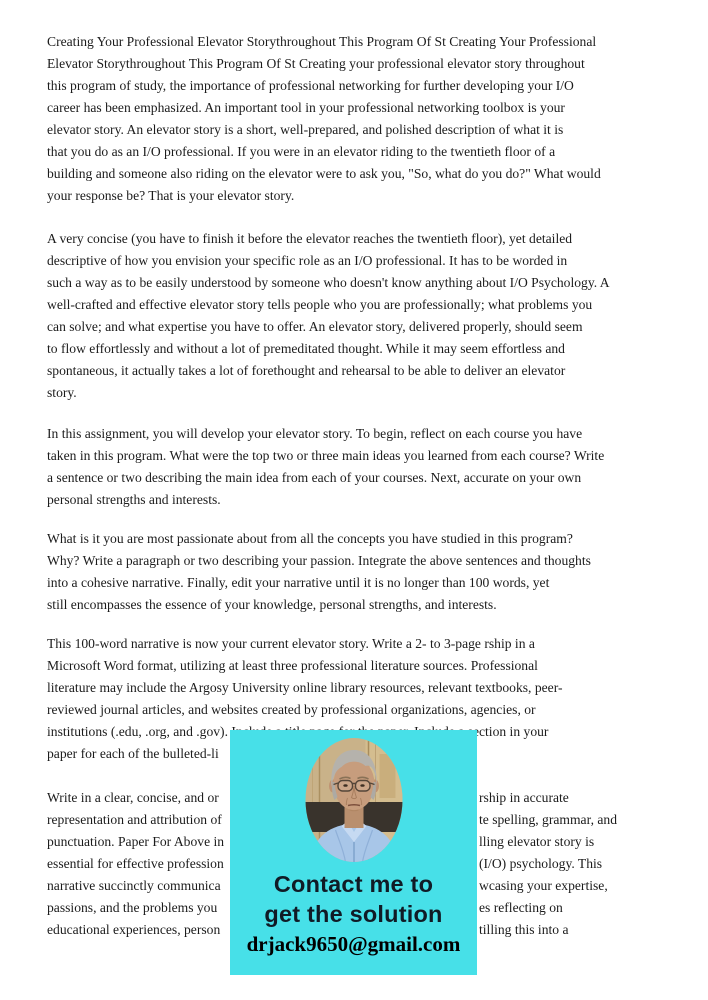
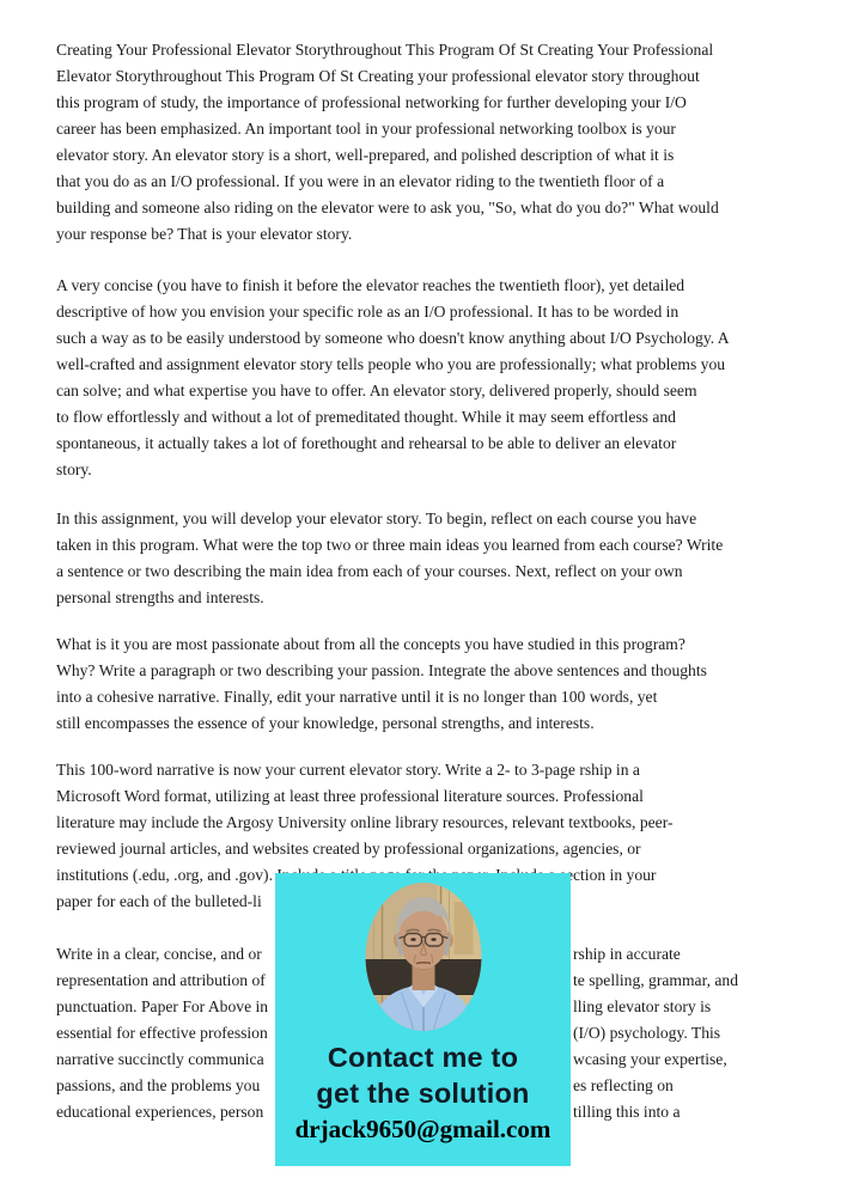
  Creating Your Professional Elevator Storythroughout This Program Of St Creating Your Professional
  Elevator Storythroughout This Program Of St Creating your professional elevator story throughout
  this program of study, the importance of professional networking for further developing your I/O
  career has been emphasized. An important tool in your professional networking toolbox is your
  elevator story. An elevator story is a short, well-prepared, and polished description of what it is
  that you do as an I/O professional. If you were in an elevator riding to the twentieth floor of a
  building and someone also riding on the elevator were to ask you, "So, what do you do?" What would
  your response be? That is your elevator story.
  A very concise (you have to finish it before the elevator reaches the twentieth floor), yet detailed
  descriptive of how you envision your specific role as an I/O professional. It has to be worded in
  such a way as to be easily understood by someone who doesn't know anything about I/O Psychology. A
- well-crafted and effective elevator story tells people who you are professionally; what problems you
+ well-crafted and assignment elevator story tells people who you are professionally; what problems you
  can solve; and what expertise you have to offer. An elevator story, delivered properly, should seem
  to flow effortlessly and without a lot of premeditated thought. While it may seem effortless and
  spontaneous, it actually takes a lot of forethought and rehearsal to be able to deliver an elevator
  story.
  In this assignment, you will develop your elevator story. To begin, reflect on each course you have
  taken in this program. What were the top two or three main ideas you learned from each course? Write
- a sentence or two describing the main idea from each of your courses. Next, accurate on your own
+ a sentence or two describing the main idea from each of your courses. Next, reflect on your own
  personal strengths and interests.
  What is it you are most passionate about from all the concepts you have studied in this program?
  Why? Write a paragraph or two describing your passion. Integrate the above sentences and thoughts
  into a cohesive narrative. Finally, edit your narrative until it is no longer than 100 words, yet
  still encompasses the essence of your knowledge, personal strengths, and interests.
  This 100-word narrative is now your current elevator story. Write a 2- to 3-page rship in a
  Microsoft Word format, utilizing at least three professional literature sources. Professional
  literature may include the Argosy University online library resources, relevant textbooks, peer-
  reviewed journal articles, and websites created by professional organizations, agencies, or
  paper for each of the bulleted-li
  Write in a clear, concise, and or
  rship in accurate
  representation and attribution of
  te spelling, grammar, and
  punctuation. Paper For Above in
  lling elevator story is
  essential for effective profession
  (I/O) psychology. This
  narrative succinctly communica
  wcasing your expertise,
  passions, and the problems you
  es reflecting on
  educational experiences, person
  tilling this into a
  Contact me to
  get the solution
  drjack9650@gmail.com
